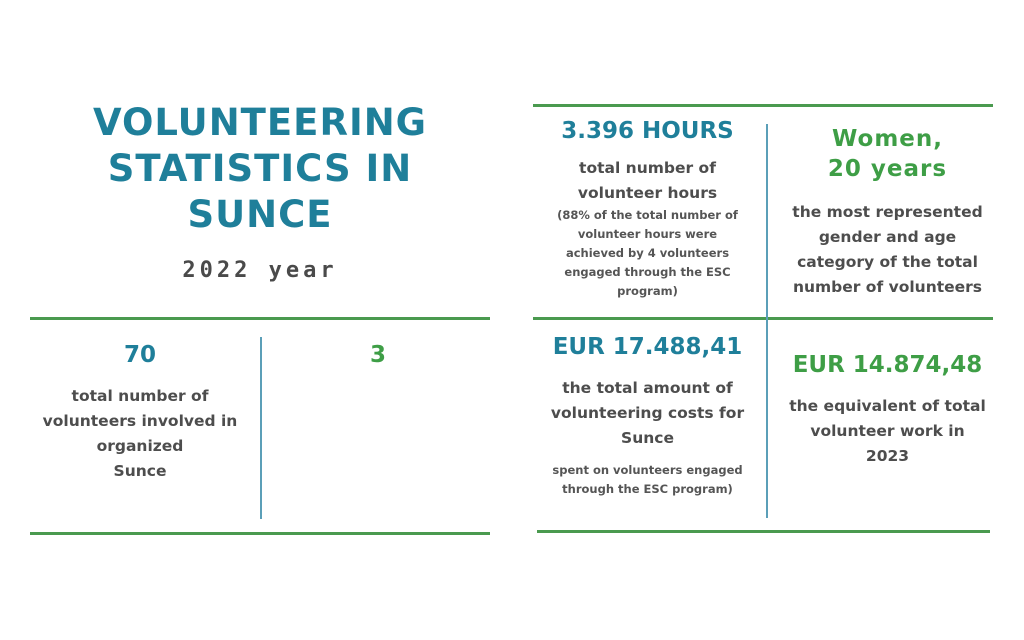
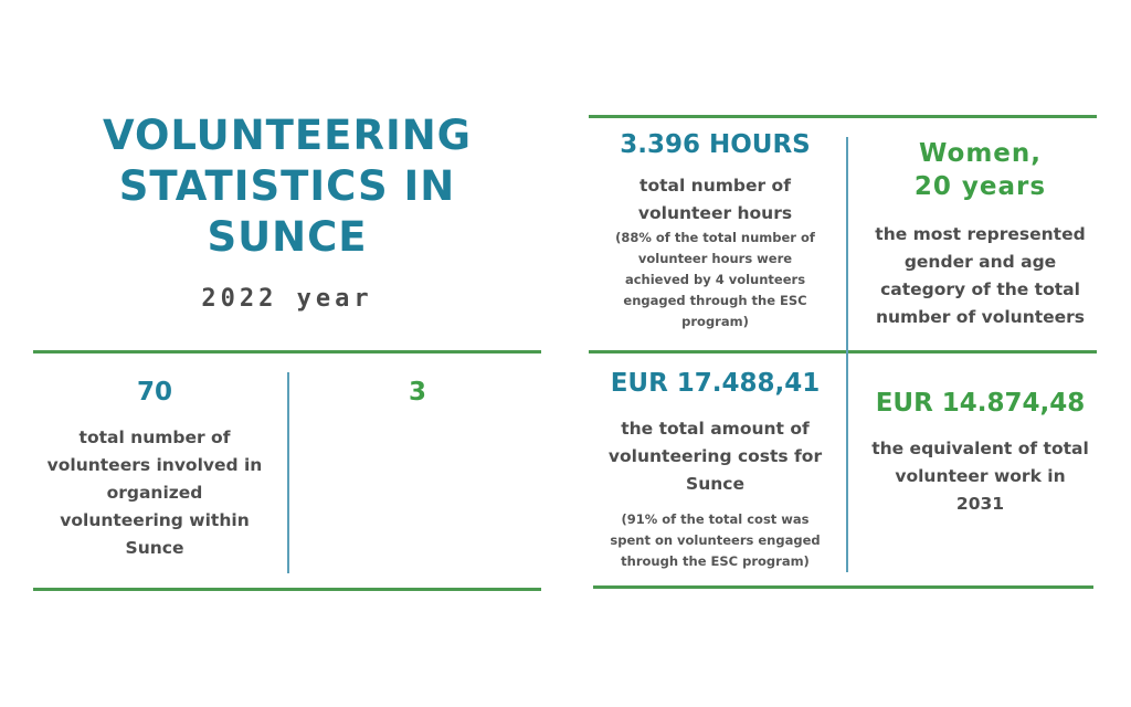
  VOLUNTEERING
  STATISTICS IN
  SUNCE
  2022 year
  70
  total number of
  volunteers involved in
  organized
+ volunteering within
  Sunce
  3
  3.396 HOURS
  total number of
  volunteer hours
  (88% of the total number of
  volunteer hours were
  achieved by 4 volunteers
  engaged through the ESC
  program)
  Women,
  20 years
  the most represented
  gender and age
  category of the total
  number of volunteers
  EUR 17.488,41
  the total amount of
  volunteering costs for
  Sunce
+ (91% of the total cost was
  spent on volunteers engaged
  through the ESC program)
  EUR 14.874,48
  the equivalent of total
  volunteer work in
- 2023
+ 2031
